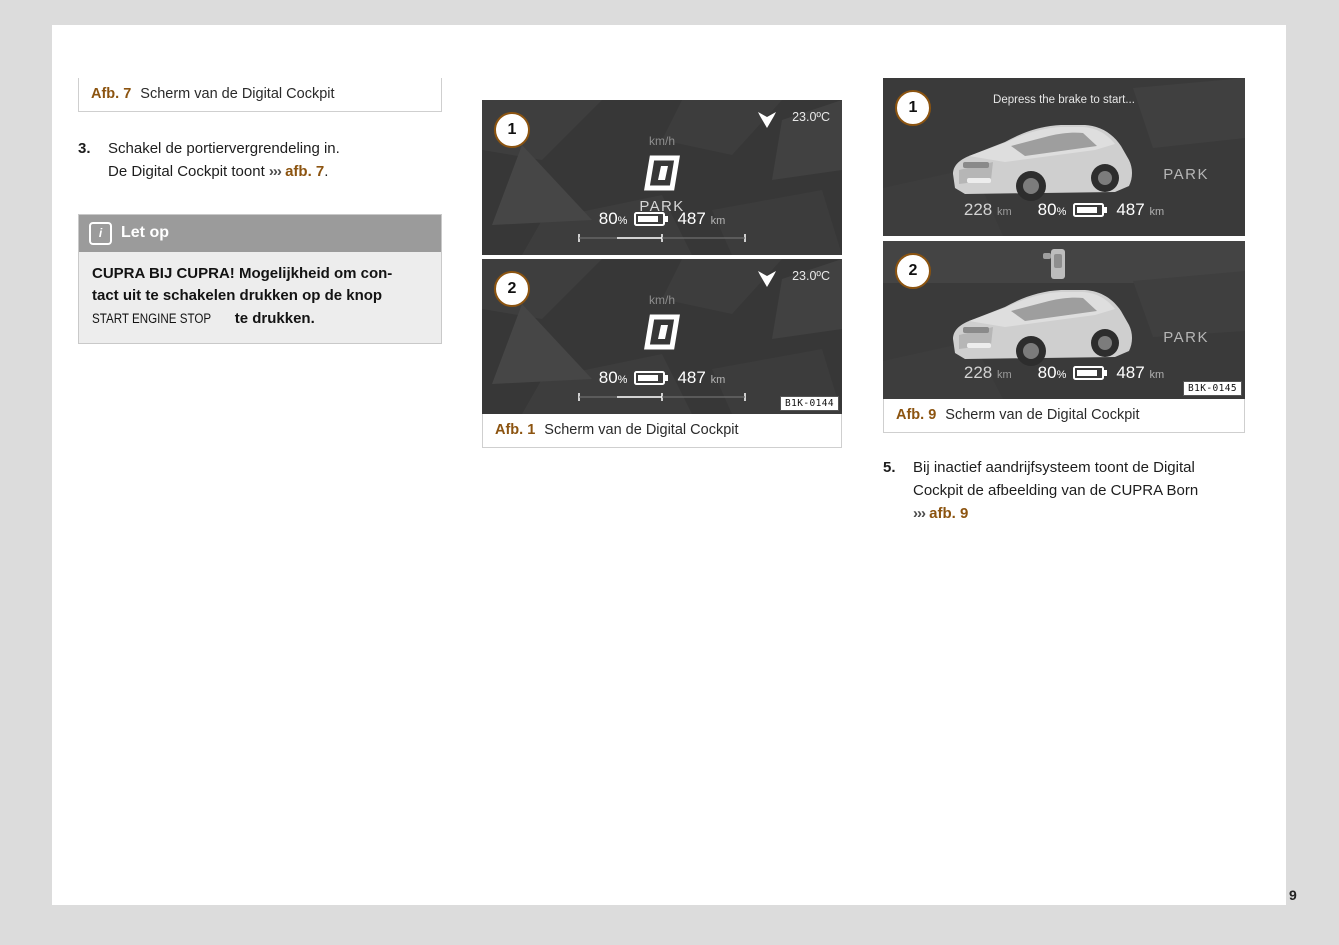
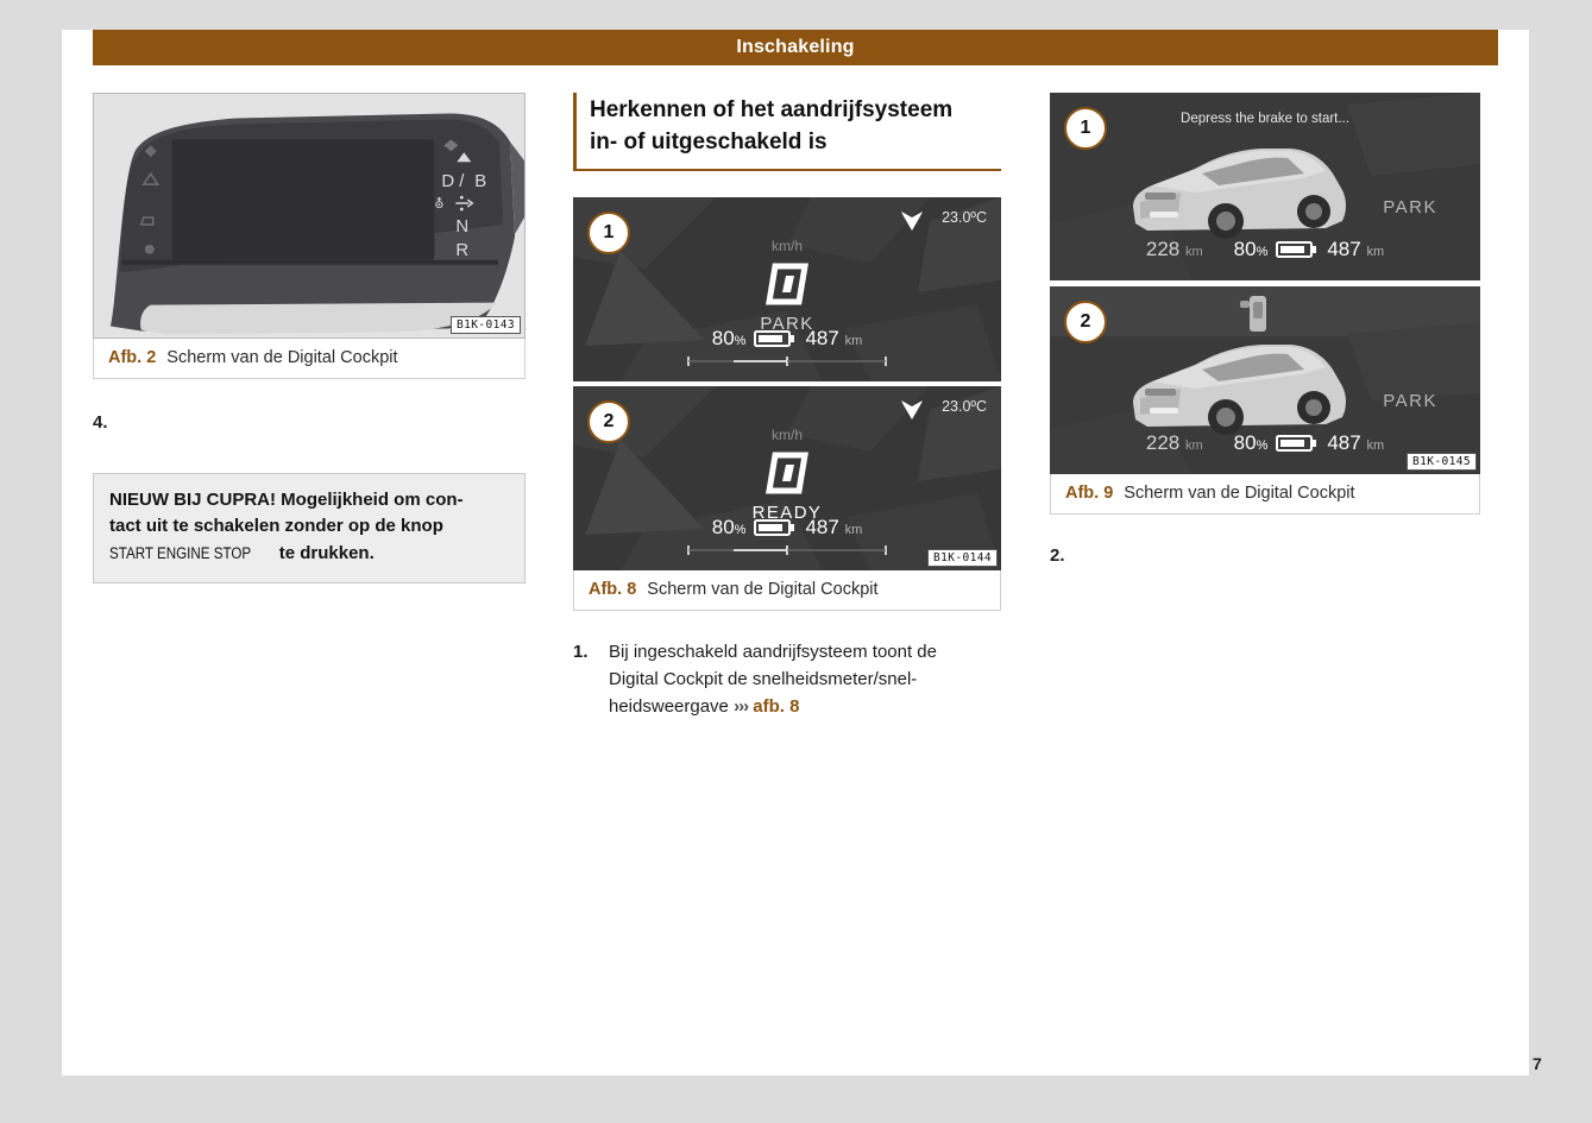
- 9
+ 7
+ Inschakeling
+ D
+ /
+ B
+ ⛢
+ N
+ R
+ B1K-0143
- Afb. 7
+ Afb. 2
  Scherm van de Digital Cockpit
- 3.
+ 4.
- Schakel de portiervergrendeling in.
- De Digital Cockpit toont ››› afb. 7.
- i
- Let op
- CUPRA BIJ CUPRA! Mogelijkheid om con-
+ NIEUW BIJ CUPRA! Mogelijkheid om con-
- tact uit te schakelen drukken op de knop
+ tact uit te schakelen zonder op de knop
  START ENGINE STOP te drukken.
+ Herkennen of het aandrijfsysteem
+ in- of uitgeschakeld is
  1
  23.0ºC
  km/h
  PARK
  80%
  487 km
  2
  23.0ºC
  km/h
+ READY
  80%
  487 km
  B1K-0144
- Afb. 1
+ Afb. 8
  Scherm van de Digital Cockpit
+ 1.
+ Bij ingeschakeld aandrijfsysteem toont de
+ Digital Cockpit de snelheidsmeter/snel-
+ heidsweergave ››› afb. 8
  1
  Depress the brake to start...
  PARK
  228 km
  80%
  487 km
  2
  PARK
  228 km
  80%
  487 km
  B1K-0145
  Afb. 9
  Scherm van de Digital Cockpit
- 5.
+ 2.
- Bij inactief aandrijfsysteem toont de Digital
- Cockpit de afbeelding van de CUPRA Born
- ››› afb. 9
